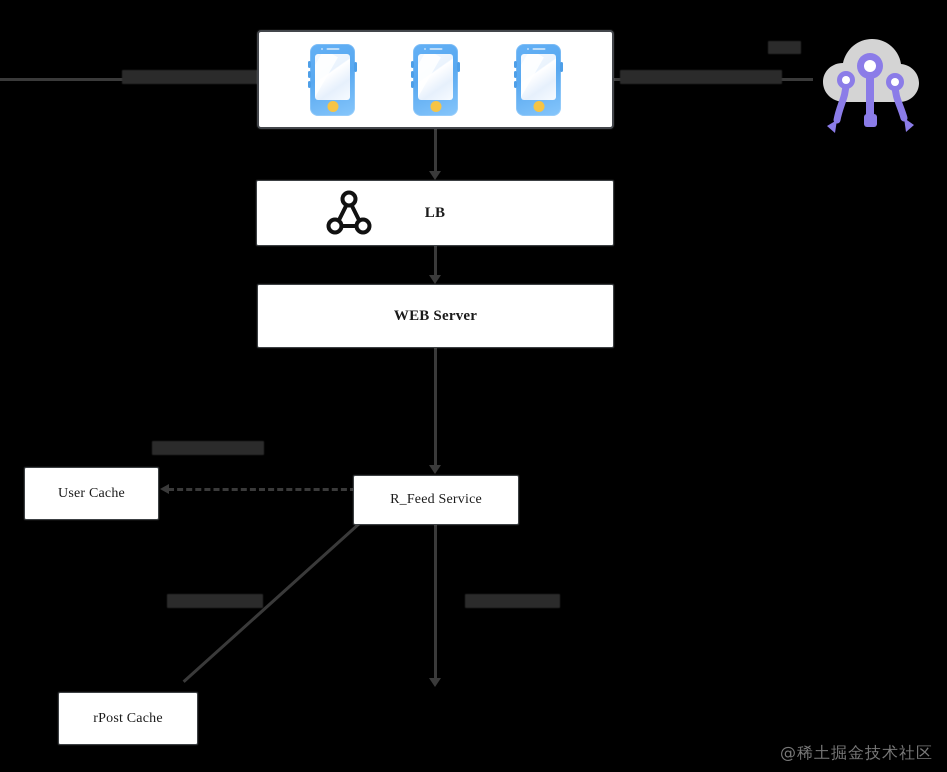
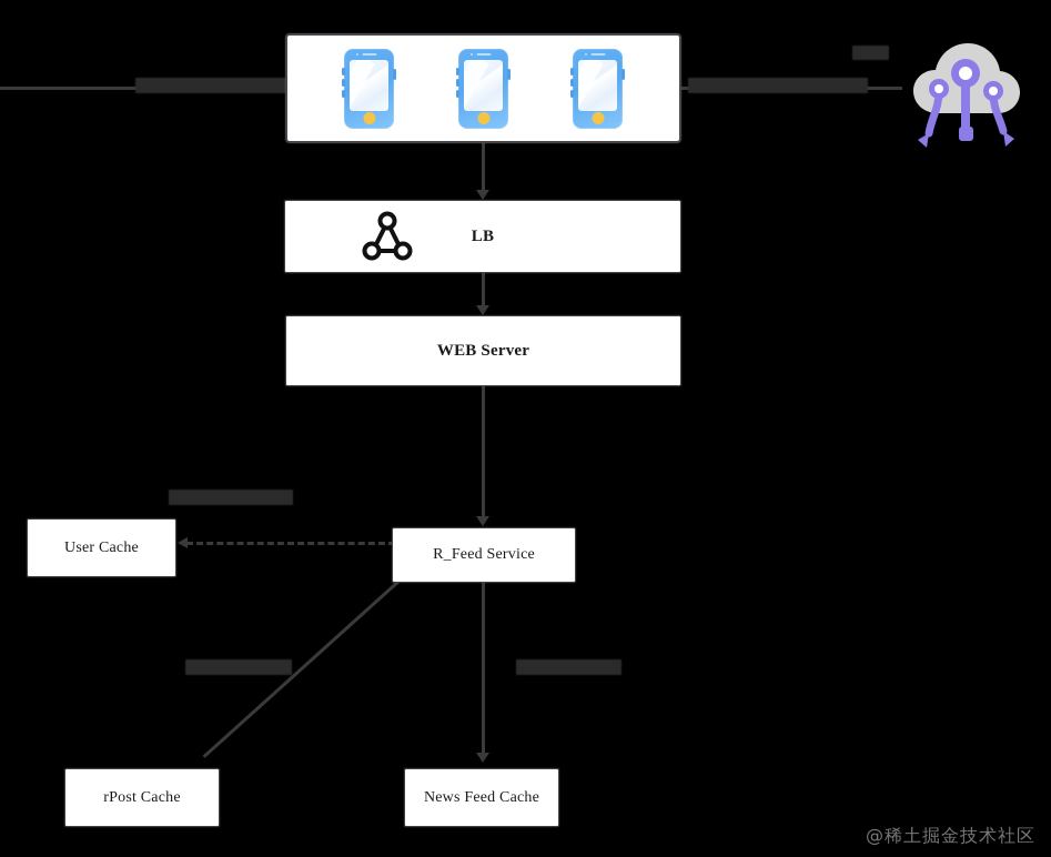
  LB
  WEB Server
  R_Feed Service
  User Cache
  rPost Cache
+ News Feed Cache
  @稀土掘金技术社区
